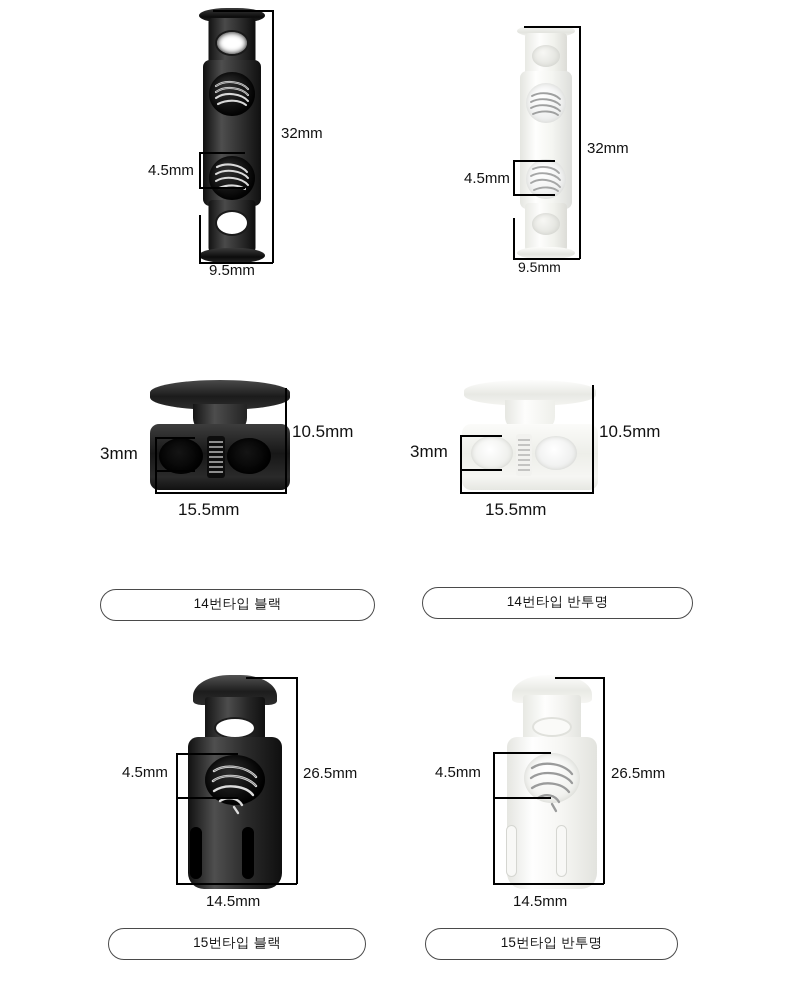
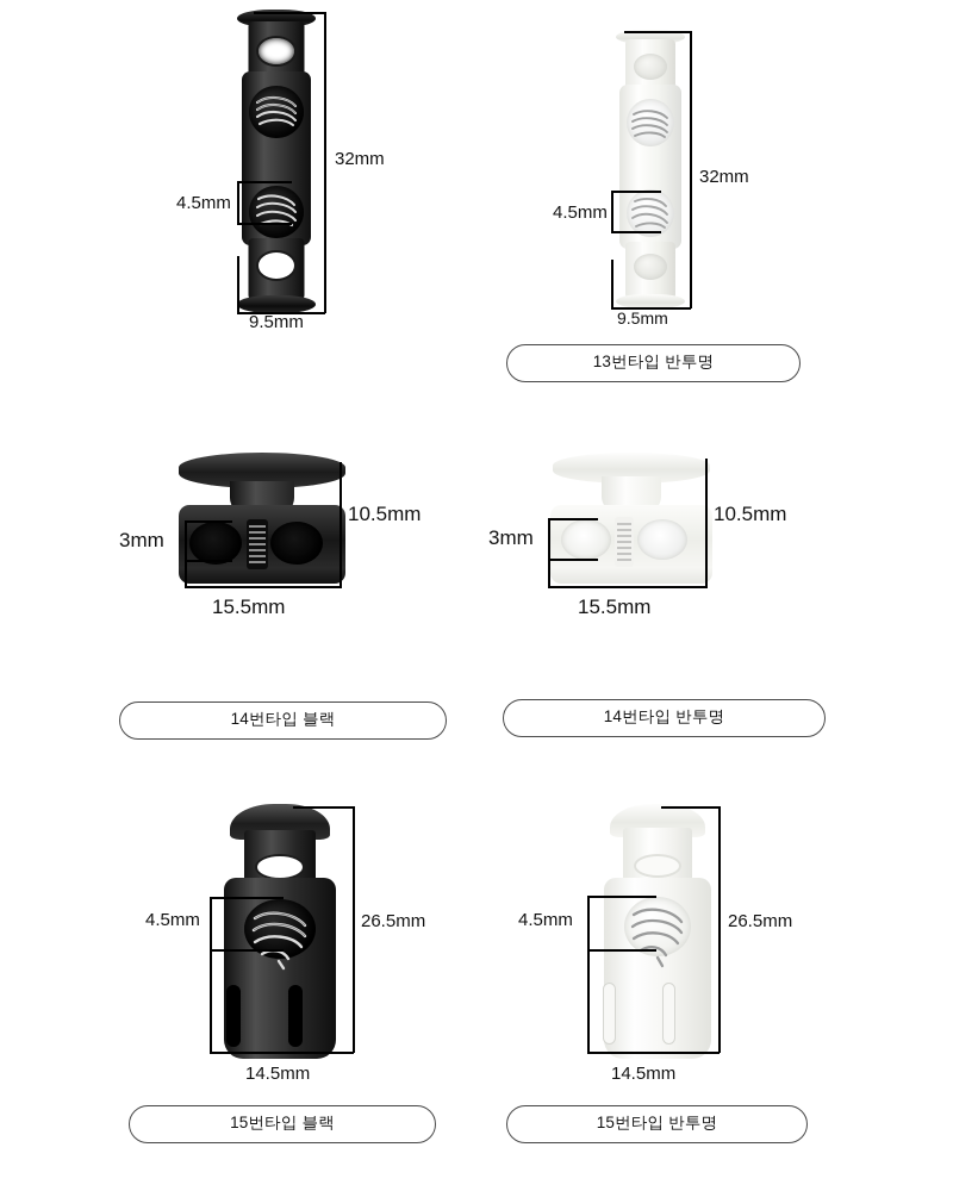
  32mm
  4.5mm
  9.5mm
  32mm
  4.5mm
  9.5mm
+ 13번타입 반투명
  10.5mm
  3mm
  15.5mm
  14번타입 블랙
  10.5mm
  3mm
  15.5mm
  14번타입 반투명
  26.5mm
  4.5mm
  14.5mm
  15번타입 블랙
  26.5mm
  4.5mm
  14.5mm
  15번타입 반투명
